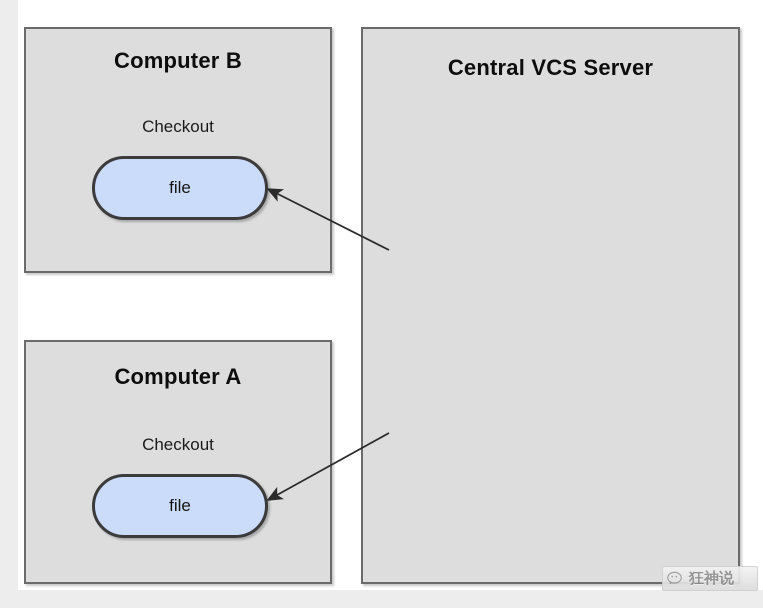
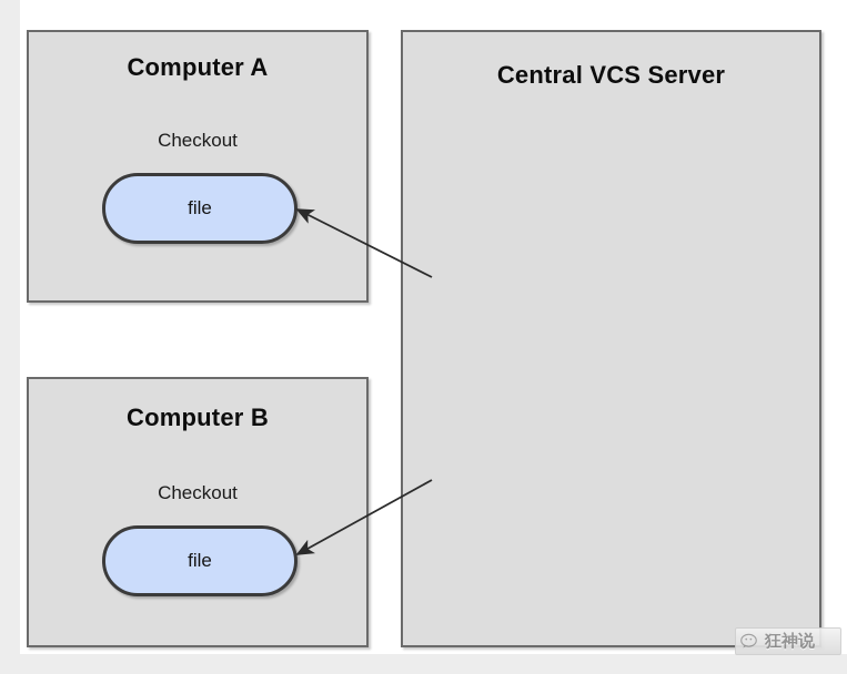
- Computer B
+ Computer A
  Checkout
  file
- Computer A
+ Computer B
  Checkout
  file
  Central VCS Server
  狂神说
